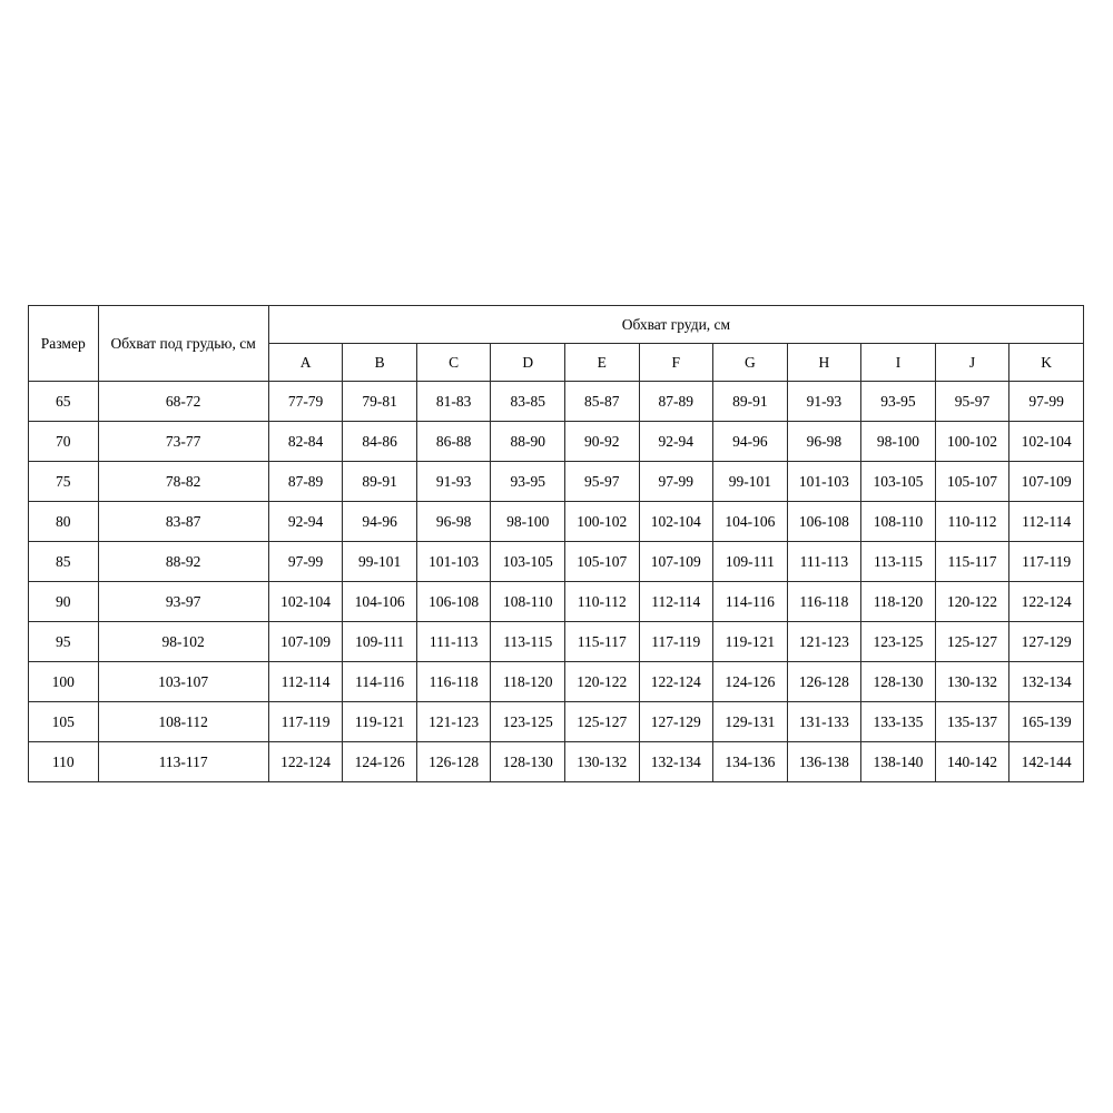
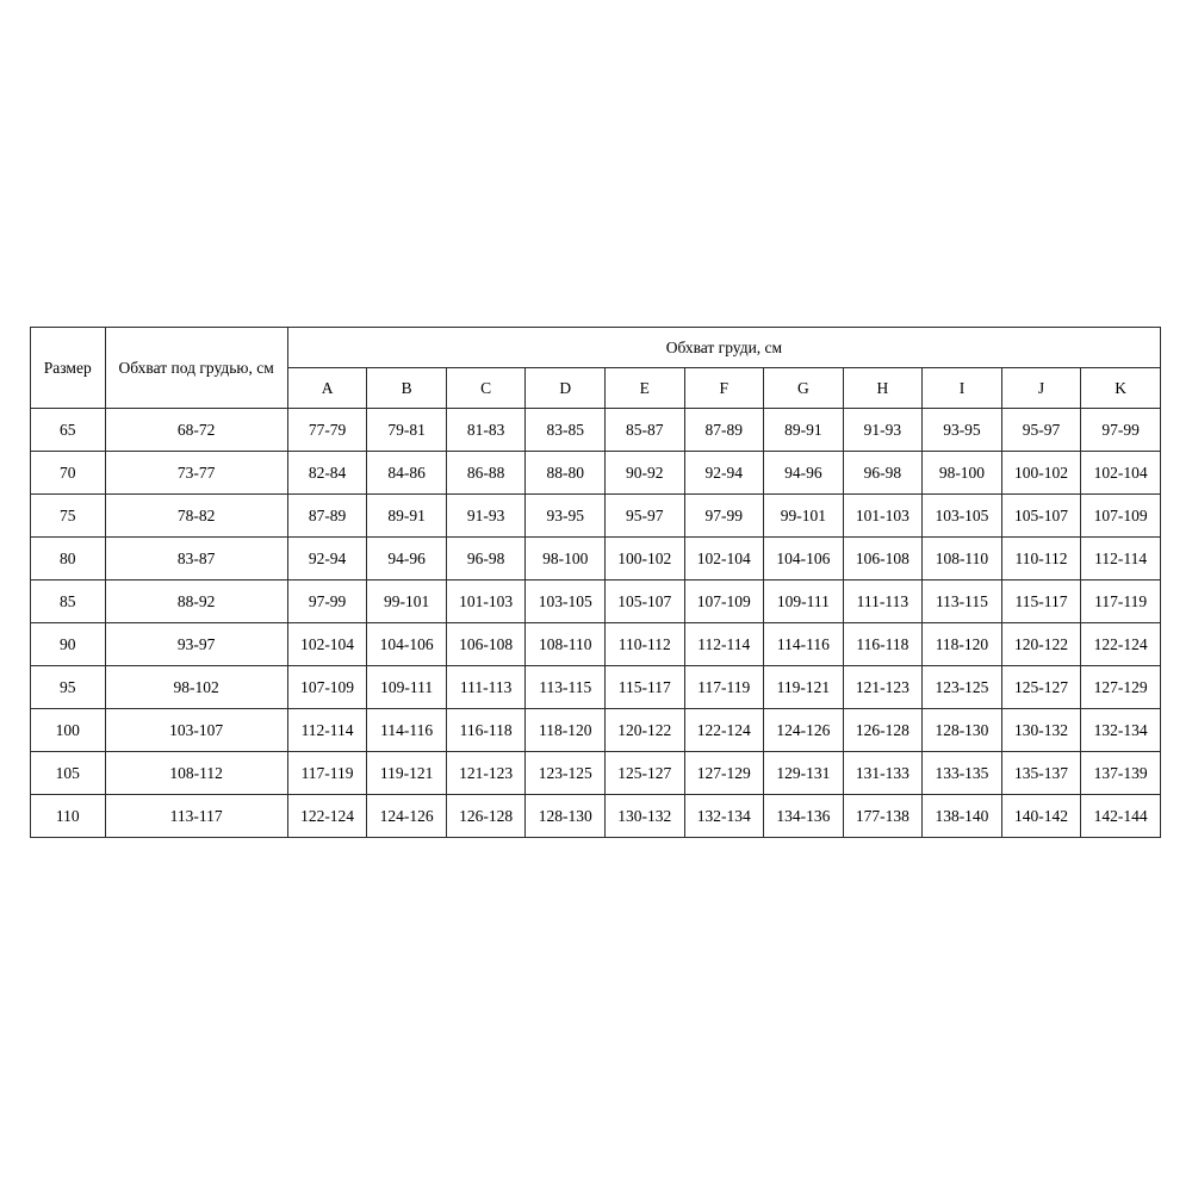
  Размер	Обхват под грудью, см	Обхват груди, см
  A	B	C	D	E	F	G	H	I	J	K
  65	68-72	77-79	79-81	81-83	83-85	85-87	87-89	89-91	91-93	93-95	95-97	97-99
- 70	73-77	82-84	84-86	86-88	88-90	90-92	92-94	94-96	96-98	98-100	100-102	102-104
+ 70	73-77	82-84	84-86	86-88	88-80	90-92	92-94	94-96	96-98	98-100	100-102	102-104
  75	78-82	87-89	89-91	91-93	93-95	95-97	97-99	99-101	101-103	103-105	105-107	107-109
  80	83-87	92-94	94-96	96-98	98-100	100-102	102-104	104-106	106-108	108-110	110-112	112-114
  85	88-92	97-99	99-101	101-103	103-105	105-107	107-109	109-111	111-113	113-115	115-117	117-119
  90	93-97	102-104	104-106	106-108	108-110	110-112	112-114	114-116	116-118	118-120	120-122	122-124
  95	98-102	107-109	109-111	111-113	113-115	115-117	117-119	119-121	121-123	123-125	125-127	127-129
  100	103-107	112-114	114-116	116-118	118-120	120-122	122-124	124-126	126-128	128-130	130-132	132-134
- 105	108-112	117-119	119-121	121-123	123-125	125-127	127-129	129-131	131-133	133-135	135-137	165-139
+ 105	108-112	117-119	119-121	121-123	123-125	125-127	127-129	129-131	131-133	133-135	135-137	137-139
- 110	113-117	122-124	124-126	126-128	128-130	130-132	132-134	134-136	136-138	138-140	140-142	142-144
+ 110	113-117	122-124	124-126	126-128	128-130	130-132	132-134	134-136	177-138	138-140	140-142	142-144
